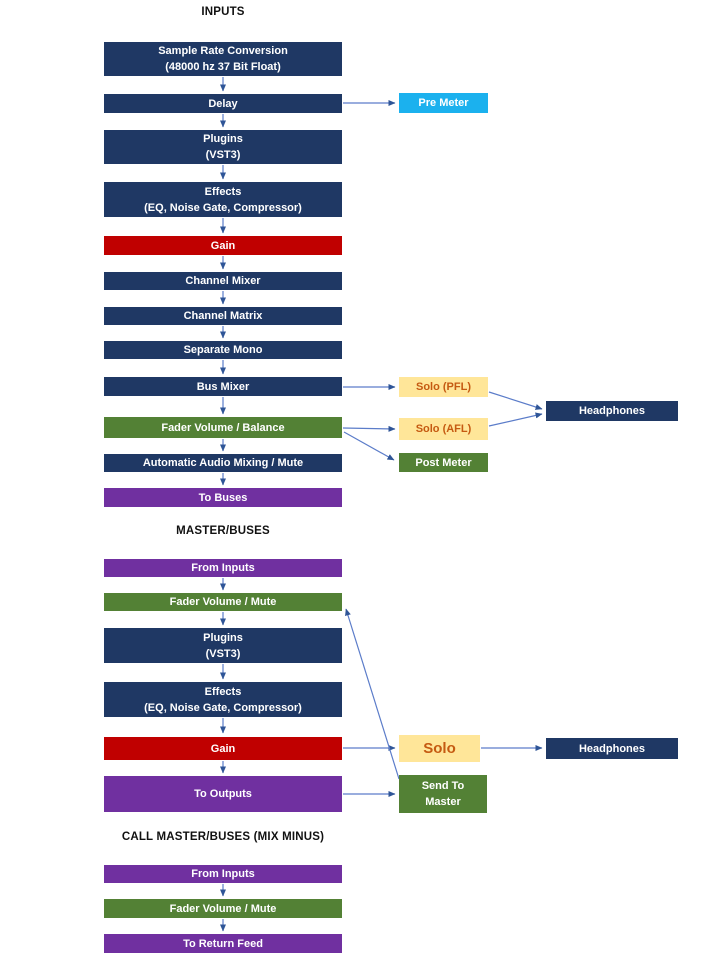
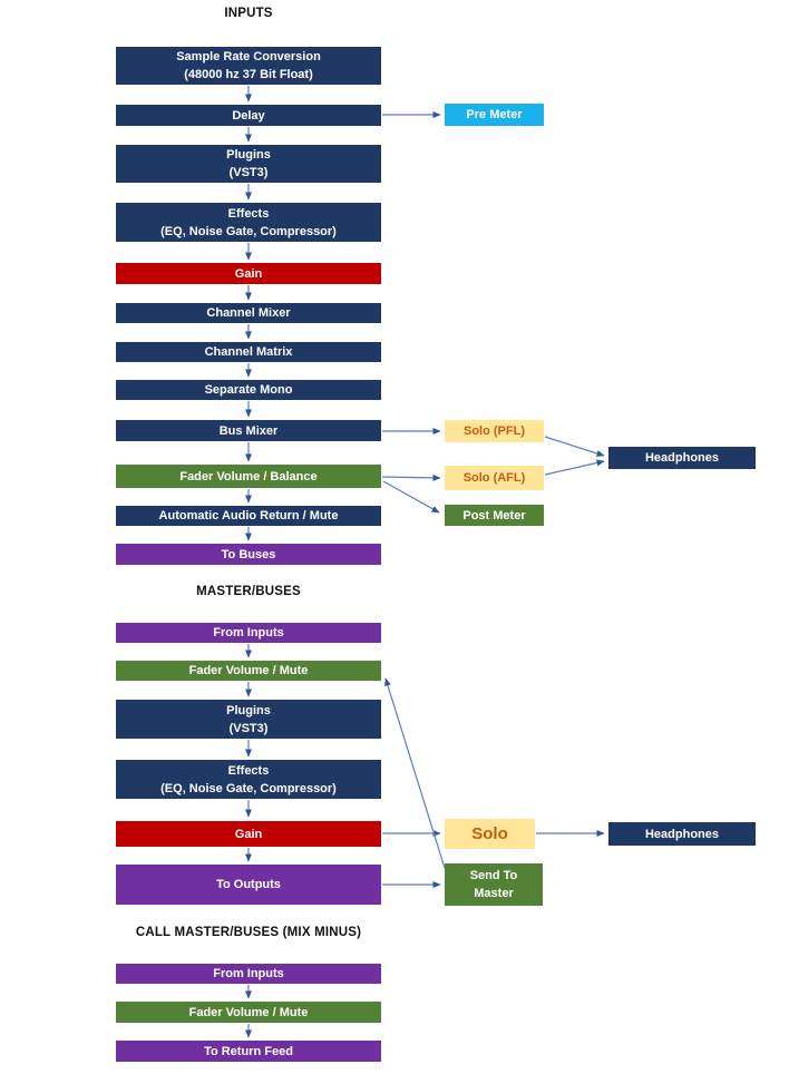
  INPUTS
  Sample Rate Conversion
  (48000 hz 37 Bit Float)
  Delay
  Plugins
  (VST3)
  Effects
  (EQ, Noise Gate, Compressor)
  Gain
  Channel Mixer
  Channel Matrix
  Separate Mono
  Bus Mixer
  Fader Volume / Balance
- Automatic Audio Mixing / Mute
+ Automatic Audio Return / Mute
  To Buses
  Pre Meter
  Solo (PFL)
  Solo (AFL)
  Post Meter
  Headphones
  MASTER/BUSES
  From Inputs
  Fader Volume / Mute
  Plugins
  (VST3)
  Effects
  (EQ, Noise Gate, Compressor)
  Gain
  To Outputs
  Solo
  Send To
  Master
  Headphones
  CALL MASTER/BUSES (MIX MINUS)
  From Inputs
  Fader Volume / Mute
  To Return Feed
